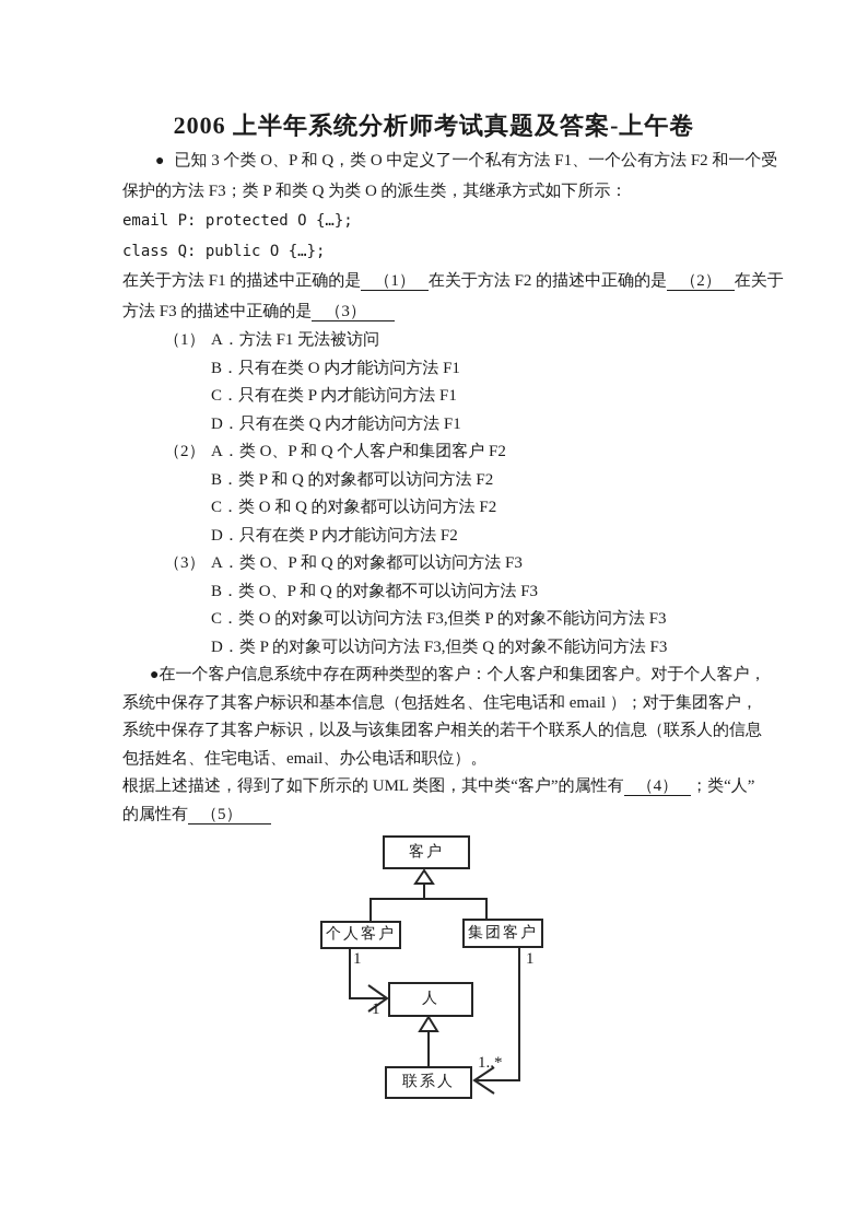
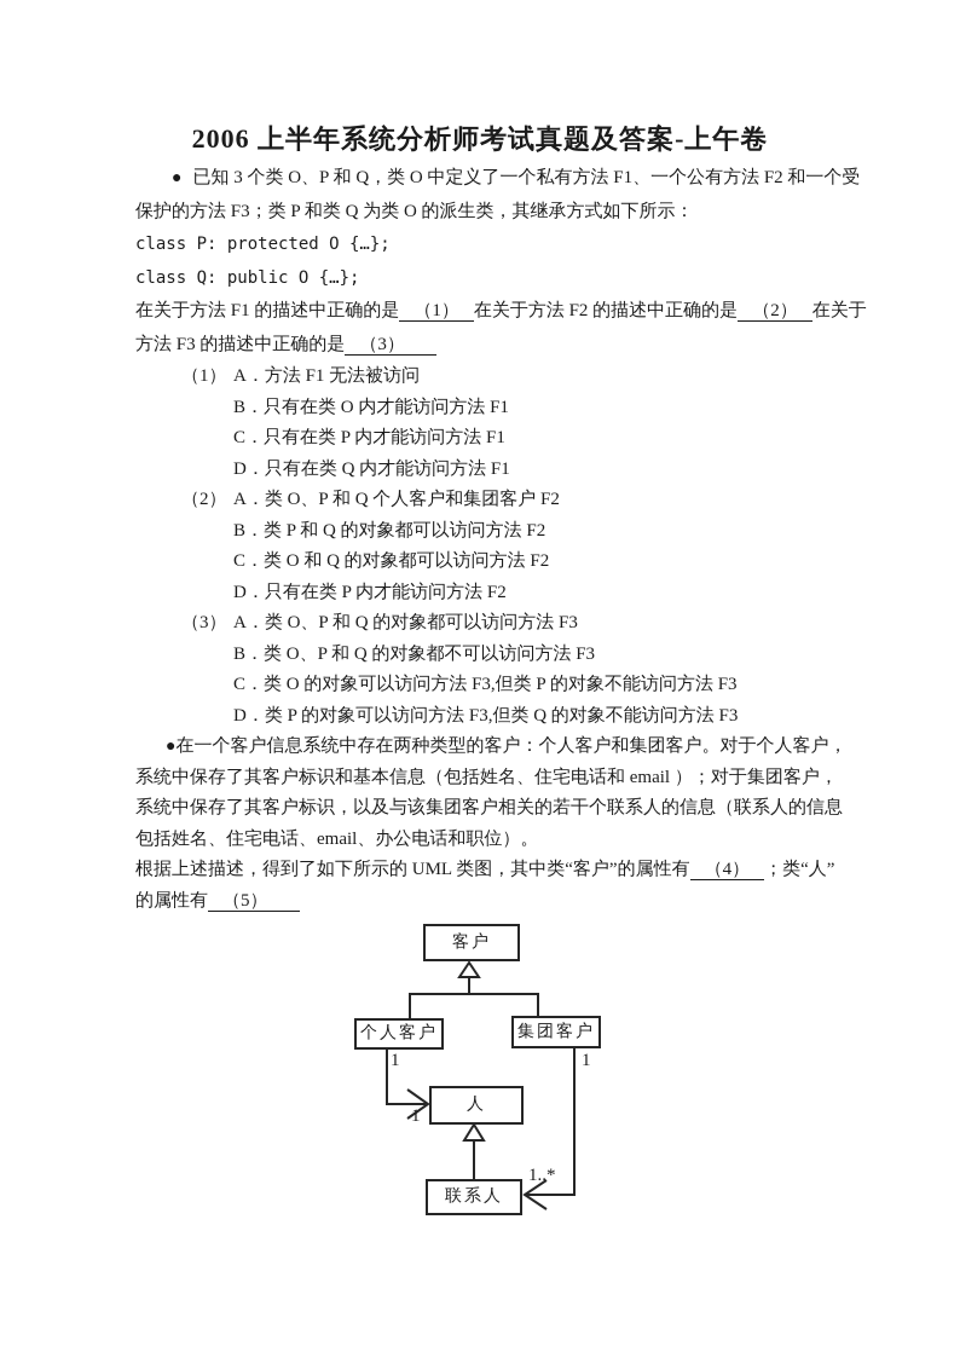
  2006 上半年系统分析师考试真题及答案-上午卷
  ● 已知 3 个类 O、P 和 Q，类 O 中定义了一个私有方法 F1、一个公有方法 F2 和一个受
  保护的方法 F3；类 P 和类 Q 为类 O 的派生类，其继承方式如下所示：
- email P: protected O {…};
+ class P: protected O {…};
  class Q: public O {…};
  在关于方法 F1 的描述中正确的是 （1） 在关于方法 F2 的描述中正确的是 （2） 在关于
  方法 F3 的描述中正确的是 （3）
  （1） A．方法 F1 无法被访问
  B．只有在类 O 内才能访问方法 F1
  C．只有在类 P 内才能访问方法 F1
  D．只有在类 Q 内才能访问方法 F1
  （2） A．类 O、P 和 Q 个人客户和集团客户 F2
  B．类 P 和 Q 的对象都可以访问方法 F2
  C．类 O 和 Q 的对象都可以访问方法 F2
  D．只有在类 P 内才能访问方法 F2
  （3） A．类 O、P 和 Q 的对象都可以访问方法 F3
  B．类 O、P 和 Q 的对象都不可以访问方法 F3
  C．类 O 的对象可以访问方法 F3,但类 P 的对象不能访问方法 F3
  D．类 P 的对象可以访问方法 F3,但类 Q 的对象不能访问方法 F3
  ●在一个客户信息系统中存在两种类型的客户：个人客户和集团客户。对于个人客户，
  系统中保存了其客户标识和基本信息（包括姓名、住宅电话和 email ）；对于集团客户，
  系统中保存了其客户标识，以及与该集团客户相关的若干个联系人的信息（联系人的信息
  包括姓名、住宅电话、email、办公电话和职位）。
  根据上述描述，得到了如下所示的 UML 类图，其中类“客户”的属性有 （4） ；类“人”
  的属性有 （5）
  客户
  个人客户
  集团客户
  人
  联系人
  1
  1
  1
  1..*
